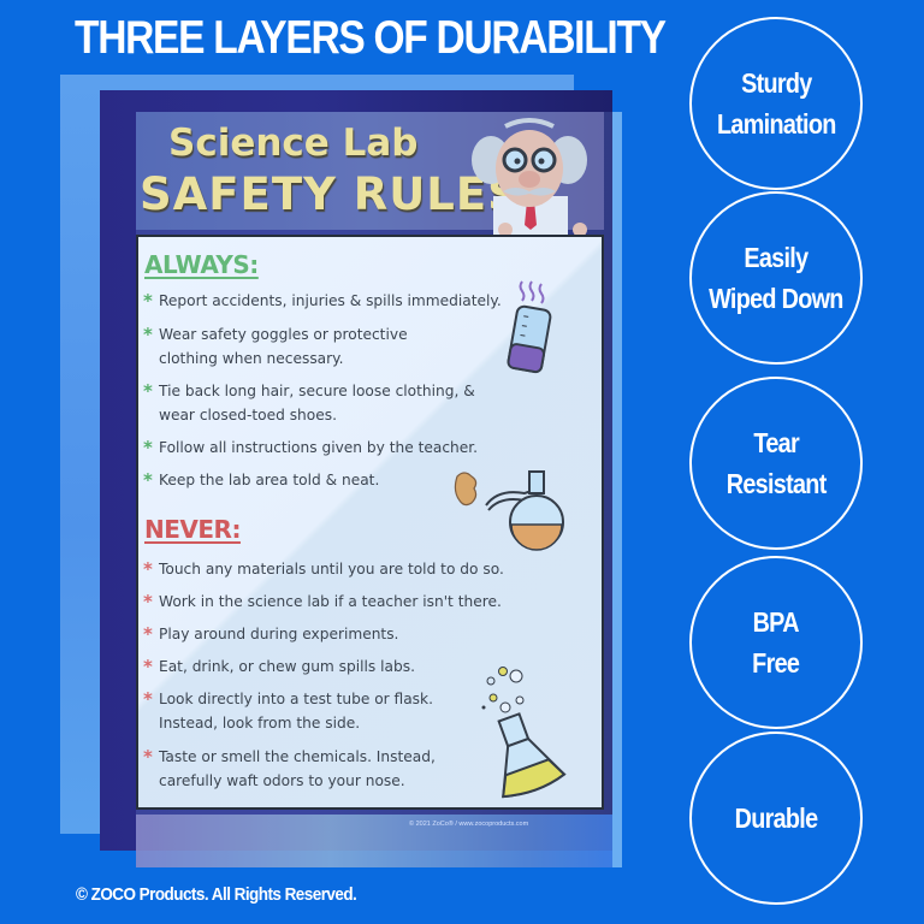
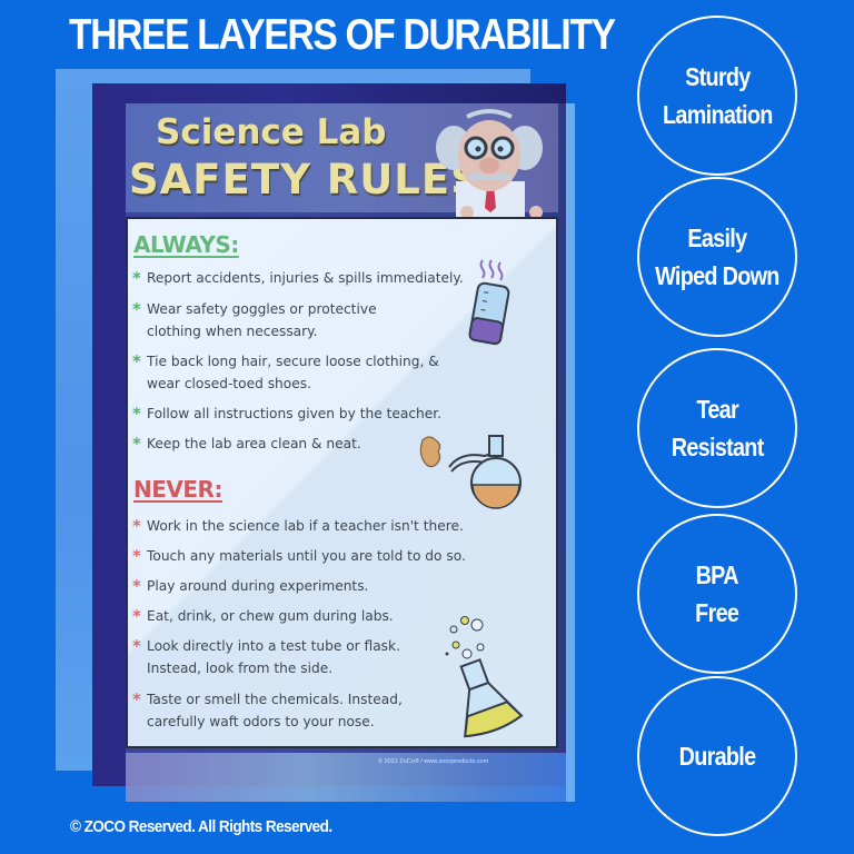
  THREE LAYERS OF DURABILITY
  Science Lab
  SAFETY RULES
  ALWAYS:
  *
  Report accidents, injuries & spills immediately.
  *
  Wear safety goggles or protective
  clothing when necessary.
  *
  Tie back long hair, secure loose clothing, &
  wear closed-toed shoes.
  *
  Follow all instructions given by the teacher.
  *
- Keep the lab area told & neat.
+ Keep the lab area clean & neat.
  NEVER:
  *
- Touch any materials until you are told to do so.
+ Work in the science lab if a teacher isn't there.
  *
- Work in the science lab if a teacher isn't there.
+ Touch any materials until you are told to do so.
  *
  Play around during experiments.
  *
- Eat, drink, or chew gum spills labs.
+ Eat, drink, or chew gum during labs.
  *
  Look directly into a test tube or flask.
  Instead, look from the side.
  *
  Taste or smell the chemicals. Instead,
  carefully waft odors to your nose.
  Sturdy
  Lamination
  Easily
  Wiped Down
  Tear
  Resistant
  BPA
  Free
  Durable
- © ZOCO Products. All Rights Reserved.
+ © ZOCO Reserved. All Rights Reserved.
